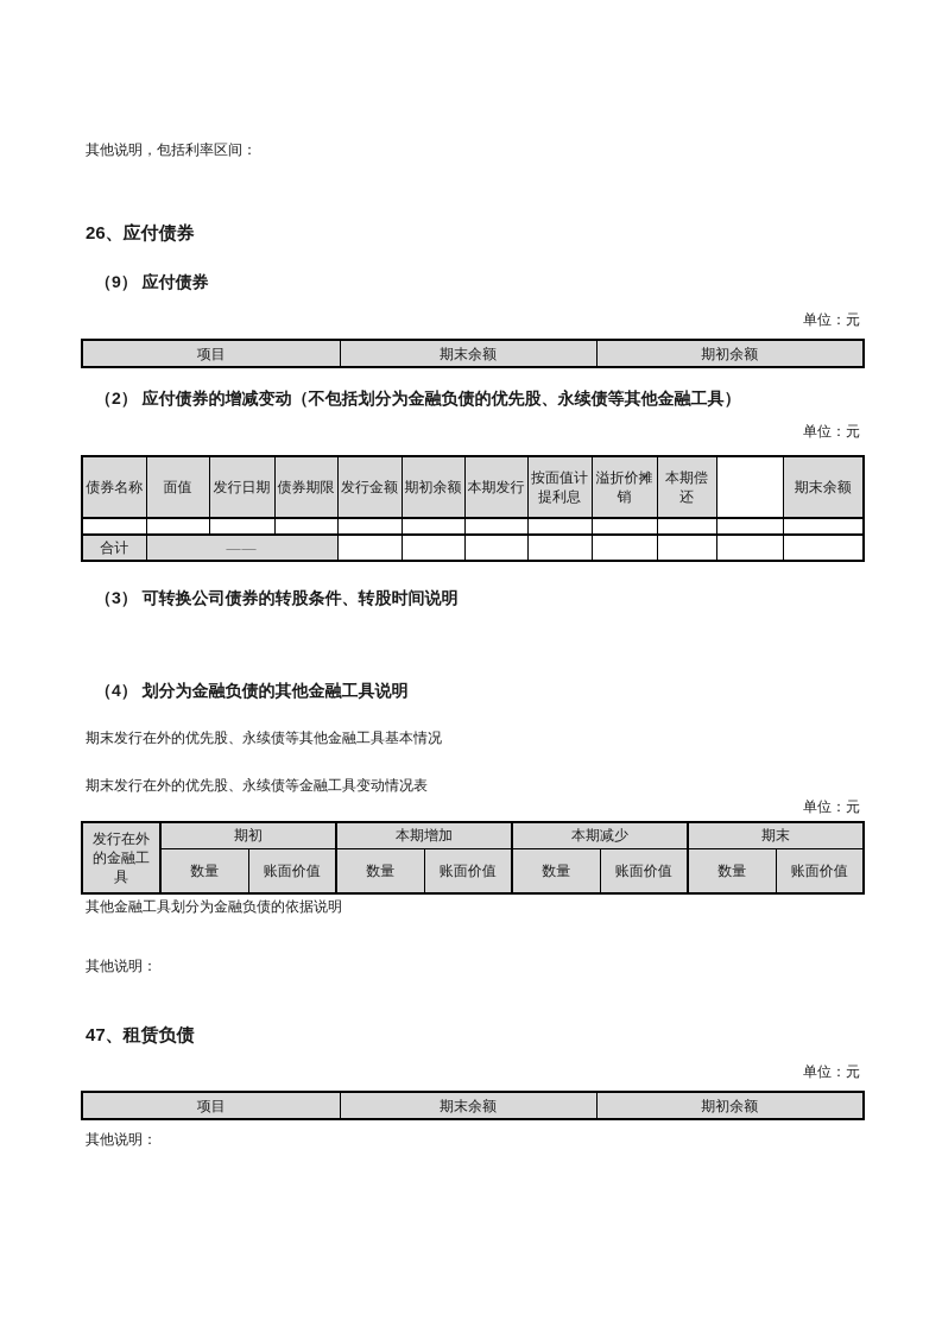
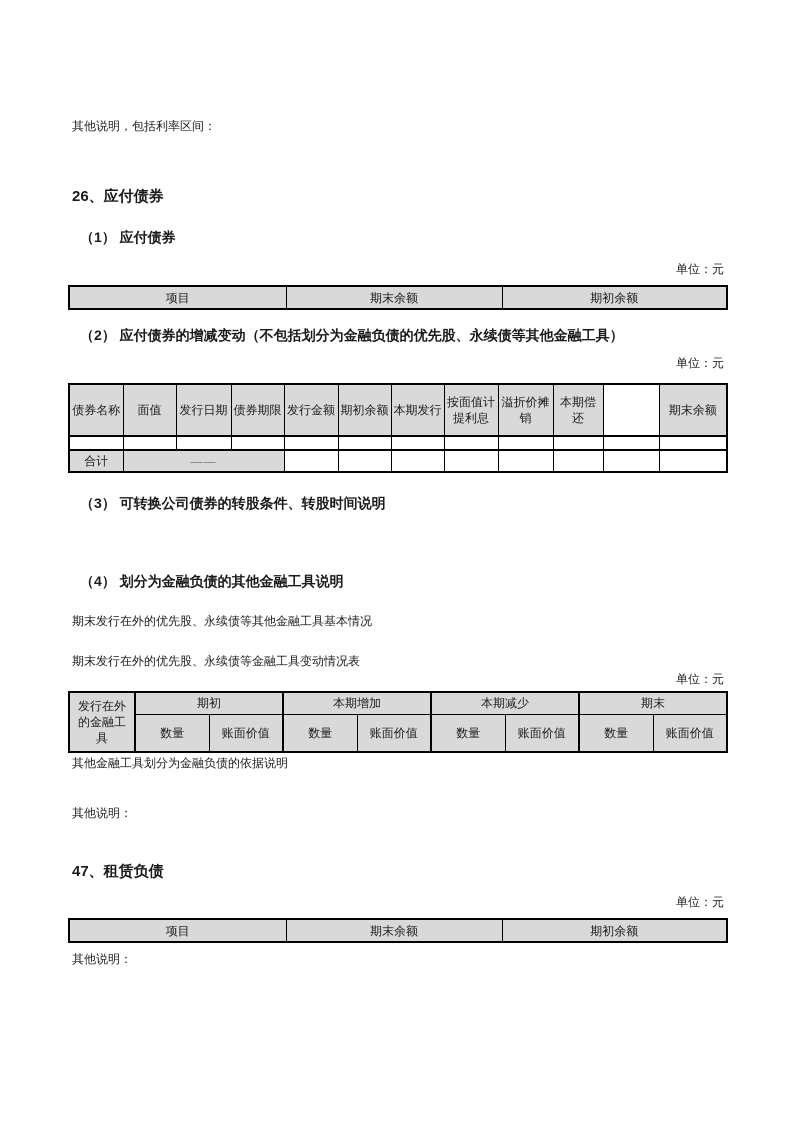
  其他说明，包括利率区间：
  26、应付债券
- （9） 应付债券
+ （1） 应付债券
  单位：元
  项目	期末余额	期初余额
  （2） 应付债券的增减变动（不包括划分为金融负债的优先股、永续债等其他金融工具）
  单位：元
  债券名称	面值	发行日期	债券期限	发行金额	期初余额	本期发行	按面值计提利息	溢折价摊销	本期偿还		期末余额
  合计	——
  （3） 可转换公司债券的转股条件、转股时间说明
  （4） 划分为金融负债的其他金融工具说明
  期末发行在外的优先股、永续债等其他金融工具基本情况
  期末发行在外的优先股、永续债等金融工具变动情况表
  单位：元
  发行在外的金融工具	期初	本期增加	本期减少	期末
  数量	账面价值	数量	账面价值	数量	账面价值	数量	账面价值
  其他金融工具划分为金融负债的依据说明
  其他说明：
  47、租赁负债
  单位：元
  项目	期末余额	期初余额
  其他说明：
